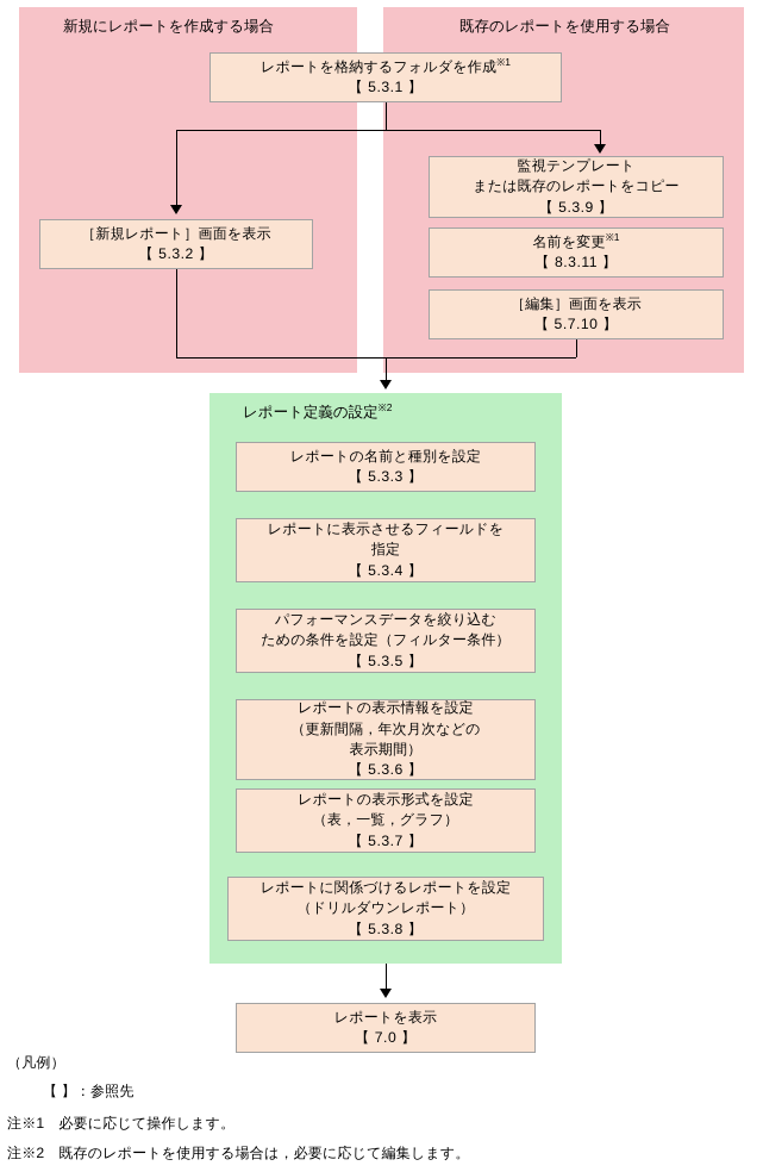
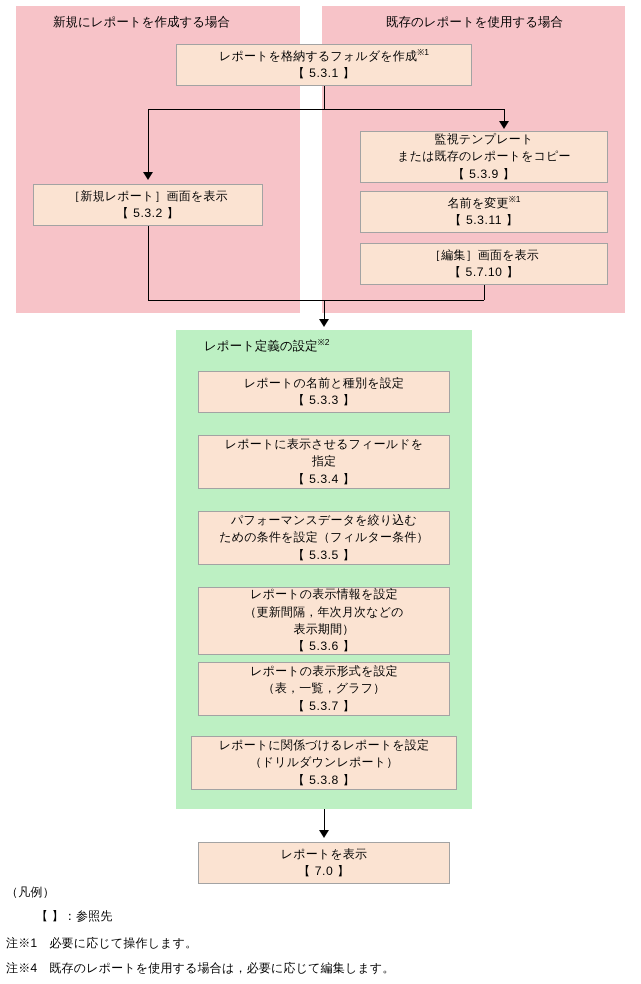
  新規にレポートを作成する場合
  既存のレポートを使用する場合
  レポート定義の設定※2
  レポートを格納するフォルダを作成※1
  【 5.3.1 】
  ［新規レポート］画面を表示
  【 5.3.2 】
  監視テンプレート
  または既存のレポートをコピー
  【 5.3.9 】
  名前を変更※1
- 【 8.3.11 】
+ 【 5.3.11 】
  ［編集］画面を表示
  【 5.7.10 】
  レポートの名前と種別を設定
  【 5.3.3 】
  レポートに表示させるフィールドを
  指定
  【 5.3.4 】
  パフォーマンスデータを絞り込む
  ための条件を設定（フィルター条件）
  【 5.3.5 】
  レポートの表示情報を設定
  （更新間隔，年次月次などの
  表示期間）
  【 5.3.6 】
  レポートの表示形式を設定
  （表，一覧，グラフ）
  【 5.3.7 】
  レポートに関係づけるレポートを設定
  （ドリルダウンレポート）
  【 5.3.8 】
  レポートを表示
  【 7.0 】
  （凡例）
  【 】：参照先
  注※1 必要に応じて操作します。
- 注※2 既存のレポートを使用する場合は，必要に応じて編集します。
+ 注※4 既存のレポートを使用する場合は，必要に応じて編集します。
